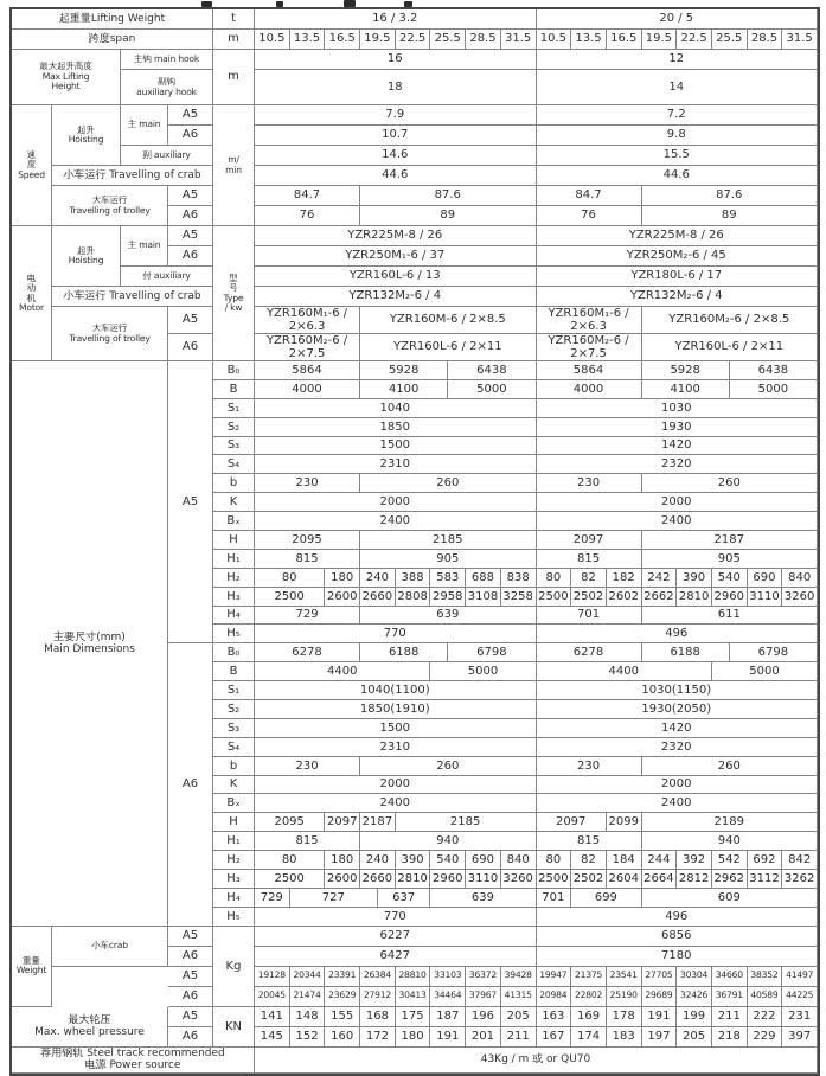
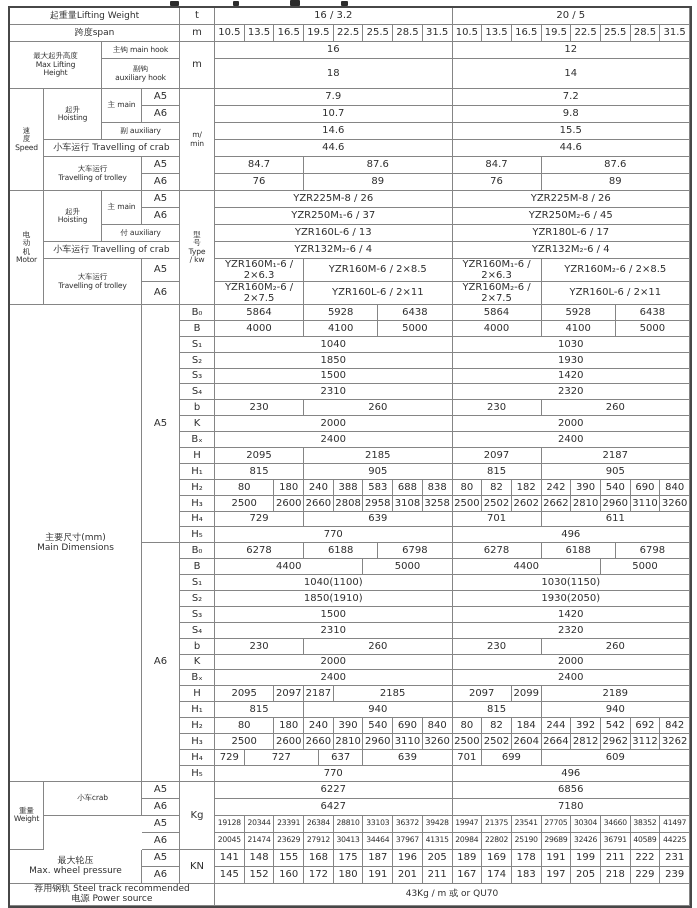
  起重量Lifting Weight
  t
  16 / 3.2
  20 / 5
  跨度span
  m
  10.5
  13.5
  16.5
  19.5
  22.5
  25.5
  28.5
  31.5
  10.5
  13.5
  16.5
  19.5
  22.5
  25.5
  28.5
  31.5
  最大起升高度
  Max Lifting
  Height
  主钩 main hook
  m
  16
  12
  副钩
  auxiliary hook
  18
  14
  速
  度
  Speed
  起升
  Hoisting
  主 main
  A5
  m/
  min
  7.9
  7.2
  A6
  10.7
  9.8
  副 auxiliary
  14.6
  15.5
  小车运行 Travelling of crab
  44.6
  44.6
  大车运行
  Travelling of trolley
  A5
  84.7
  87.6
  84.7
  87.6
  A6
  76
  89
  76
  89
  电
  动
  机
  Motor
  起升
  Hoisting
  主 main
  A5
  型
  号
  Type
  / kw
  YZR225M-8 / 26
  YZR225M-8 / 26
  A6
  YZR250M₁-6 / 37
  YZR250M₂-6 / 45
  付 auxiliary
  YZR160L-6 / 13
  YZR180L-6 / 17
  小车运行 Travelling of crab
  YZR132M₂-6 / 4
  YZR132M₂-6 / 4
  大车运行
  Travelling of trolley
  A5
  YZR160M₁-6 /
  2×6.3
  YZR160M-6 / 2×8.5
  YZR160M₁-6 /
  2×6.3
  YZR160M₂-6 / 2×8.5
  A6
  YZR160M₂-6 /
  2×7.5
  YZR160L-6 / 2×11
  YZR160M₂-6 /
  2×7.5
  YZR160L-6 / 2×11
  主要尺寸(mm)
  Main Dimensions
  A5
  B₀
  5864
  5928
  6438
  5864
  5928
  6438
  B
  4000
  4100
  5000
  4000
  4100
  5000
  S₁
  1040
  1030
  S₂
  1850
  1930
  S₃
  1500
  1420
  S₄
  2310
  2320
  b
  230
  260
  230
  260
  K
  2000
  2000
  Bₓ
  2400
  2400
  H
  2095
  2185
  2097
  2187
  H₁
  815
  905
  815
  905
  H₂
  80
  180
  240
  388
  583
  688
  838
  80
  82
  182
  242
  390
  540
  690
  840
  H₃
  2500
  2600
  2660
  2808
  2958
  3108
  3258
  2500
  2502
  2602
  2662
  2810
  2960
  3110
  3260
  H₄
  729
  639
  701
  611
  H₅
  770
  496
  A6
  B₀
  6278
  6188
  6798
  6278
  6188
  6798
  B
  4400
  5000
  4400
  5000
  S₁
  1040(1100)
  1030(1150)
  S₂
  1850(1910)
  1930(2050)
  S₃
  1500
  1420
  S₄
  2310
  2320
  b
  230
  260
  230
  260
  K
  2000
  2000
  Bₓ
  2400
  2400
  H
  2095
  2097
  2187
  2185
  2097
  2099
  2189
  H₁
  815
  940
  815
  940
  H₂
  80
  180
  240
  390
  540
  690
  840
  80
  82
  184
  244
  392
  542
  692
  842
  H₃
  2500
  2600
  2660
  2810
  2960
  3110
  3260
  2500
  2502
  2604
  2664
  2812
  2962
  3112
  3262
  H₄
  729
  727
  637
  639
  701
  699
  609
  H₅
  770
  496
  重量
  Weight
  小车crab
  A5
  Kg
  6227
  6856
  A6
  6427
  7180
  A5
  19128
  20344
  23391
  26384
  28810
  33103
  36372
  39428
  19947
  21375
  23541
  27705
  30304
  34660
  38352
  41497
  A6
  20045
  21474
  23629
  27912
  30413
  34464
  37967
  41315
  20984
  22802
  25190
  29689
  32426
  36791
  40589
  44225
  最大轮压
  Max. wheel pressure
  A5
  KN
  141
  148
  155
  168
  175
  187
  196
  205
- 163
+ 189
  169
  178
  191
  199
  211
  222
  231
  A6
  145
  152
  160
  172
  180
  191
  201
  211
  167
  174
  183
  197
  205
  218
  229
- 397
+ 239
  荐用钢轨 Steel track recommended
  电源 Power source
  43Kg / m 或 or QU70
